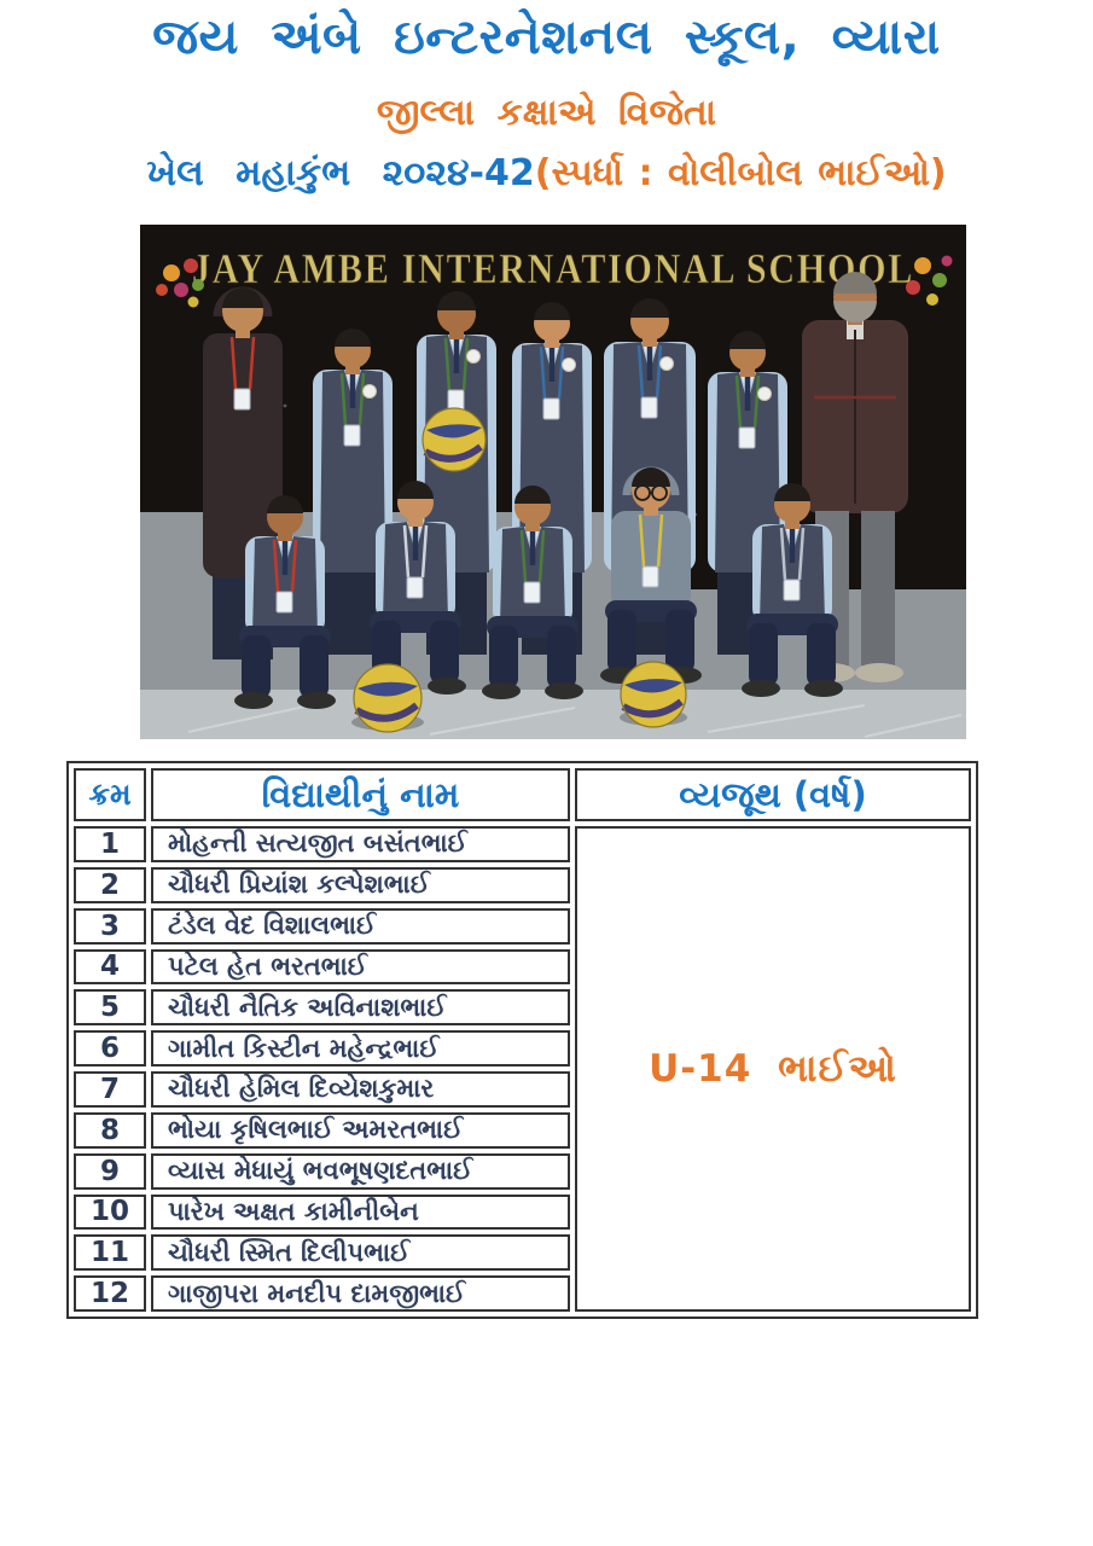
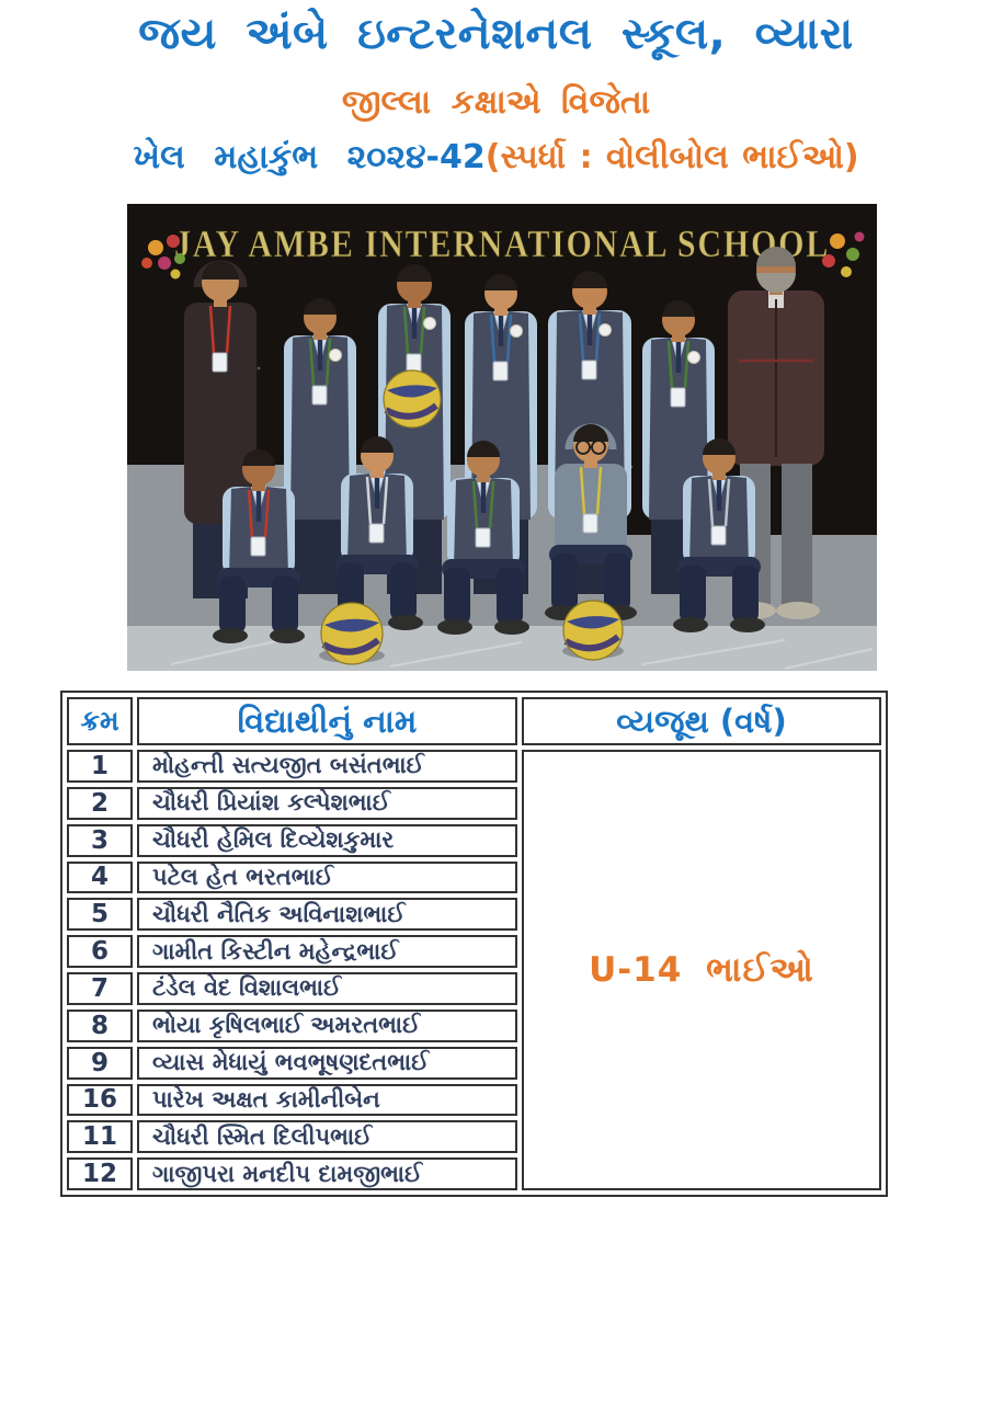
  જય અંબે ઇન્ટરનેશનલ સ્કૂલ, વ્યારા
  જીલ્લા કક્ષાએ વિજેતા
  ખેલ મહાકુંભ ૨૦૨૪-42(સ્પર્ધા : વોલીબોલ ભાઈઓ)
  JAY AMBE INTERNATIONAL SCHOOL
  ક્રમ
  વિદ્યાથીનું નામ
  વ્યજૂથ (વર્ષ)
  U-14 ભાઈઓ
  1
  મોહન્તી સત્યજીત બસંતભાઈ
  2
  ચૌધરી પ્રિયાંશ કલ્પેશભાઈ
  3
- ટંડેલ વેદ વિશાલભાઈ
+ ચૌધરી હેમિલ દિવ્યેશકુમાર
  4
  પટેલ હેત ભરતભાઈ
  5
  ચૌધરી નૈતિક અવિનાશભાઈ
  6
  ગામીત કિસ્ટીન મહેન્દ્રભાઈ
  7
- ચૌધરી હેમિલ દિવ્યેશકુમાર
+ ટંડેલ વેદ વિશાલભાઈ
  8
  ભોયા કૃષિલભાઈ અમરતભાઈ
  9
  વ્યાસ મેધાયું ભવભૂષણદતભાઈ
- 10
+ 16
  પારેખ અક્ષત કામીનીબેન
  11
  ચૌધરી સ્મિત દિલીપભાઈ
  12
  ગાજીપરા મનદીપ દામજીભાઈ
